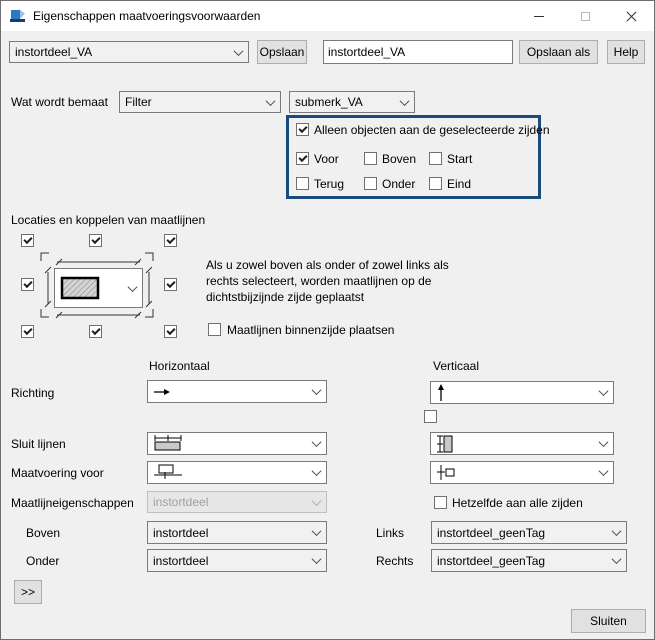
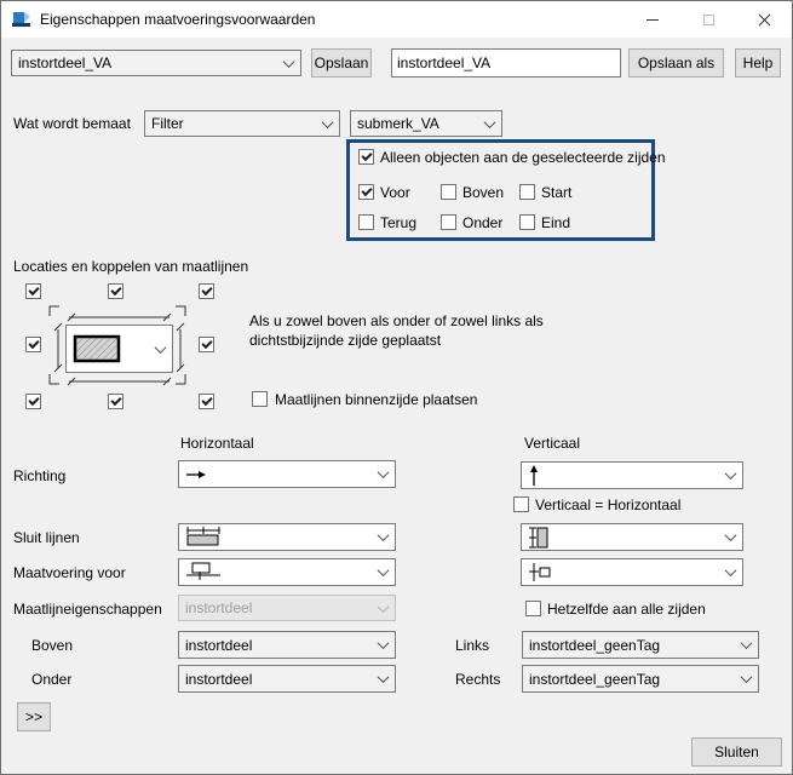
  Eigenschappen maatvoeringsvoorwaarden
  instortdeel_VA
  Opslaan
  instortdeel_VA
  Opslaan als
  Help
  Wat wordt bemaat
  Filter
  submerk_VA
  Alleen objecten aan de geselecteerde zijden
  Voor
  Boven
  Start
  Terug
  Onder
  Eind
  Locaties en koppelen van maatlijnen
  Als u zowel boven als onder of zowel links als
- rechts selecteert, worden maatlijnen op de
  dichtstbijzijnde zijde geplaatst
  Maatlijnen binnenzijde plaatsen
  Horizontaal
  Verticaal
  Richting
+ Verticaal = Horizontaal
  Sluit lijnen
  Maatvoering voor
  Maatlijneigenschappen
  instortdeel
  Hetzelfde aan alle zijden
  Boven
  instortdeel
  Links
  instortdeel_geenTag
  Onder
  instortdeel
  Rechts
  instortdeel_geenTag
  >>
  Sluiten
